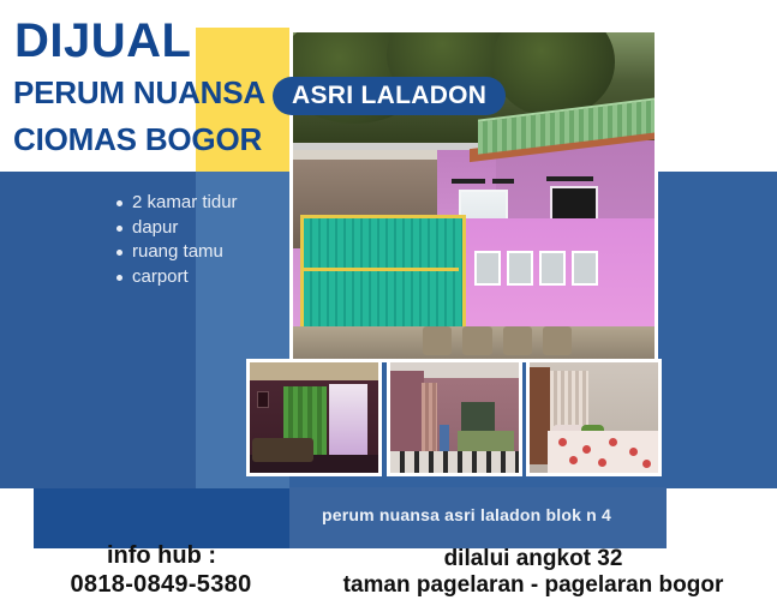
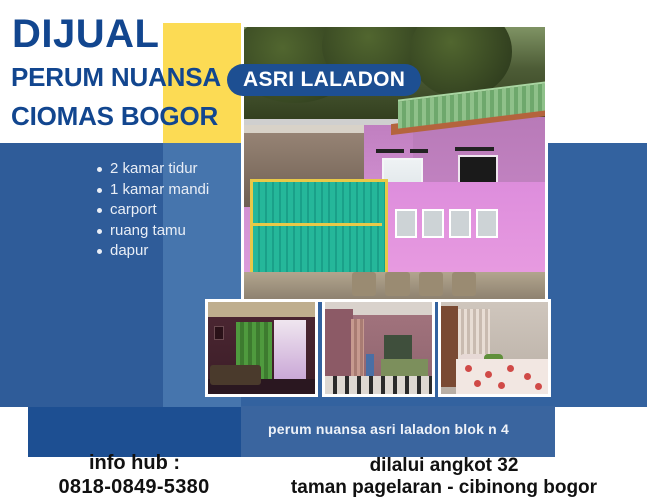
  DIJUAL
  PERUM NUANSA
  CIOMAS BOGOR
  ASRI LALADON
  2 kamar tidur
+ 1 kamar mandi
- dapur
+ carport
  ruang tamu
- carport
+ dapur
  perum nuansa asri laladon blok n 4
  info hub :
  0818-0849-5380
  dilalui angkot 32
- taman pagelaran - pagelaran bogor
+ taman pagelaran - cibinong bogor
